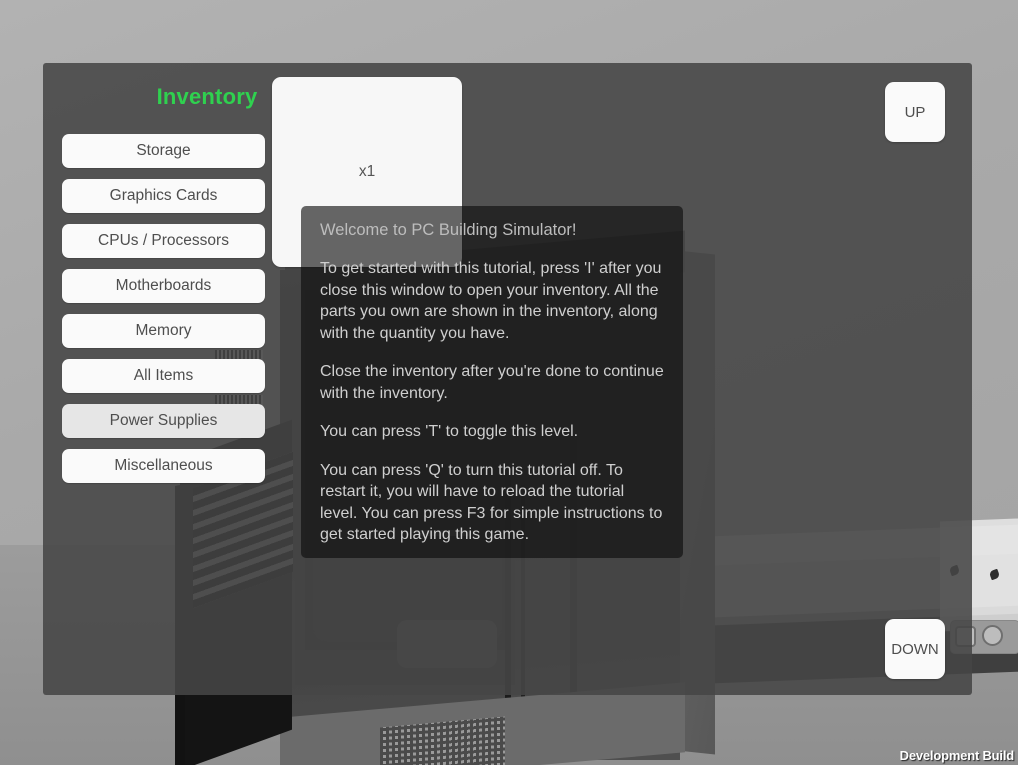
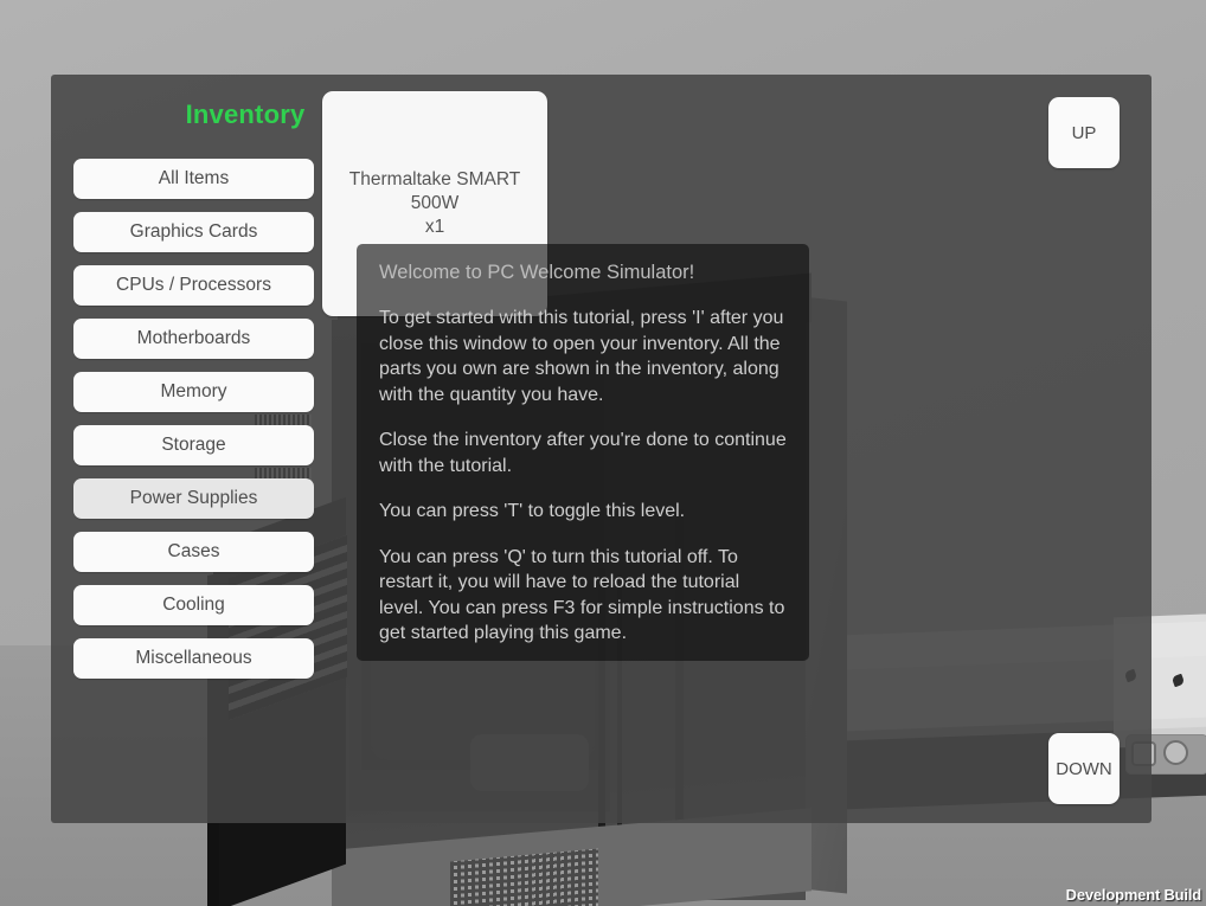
  Inventory
- Storage
+ All Items
  Graphics Cards
  CPUs / Processors
  Motherboards
  Memory
- All Items
+ Storage
  Power Supplies
+ Cases
+ Cooling
  Miscellaneous
+ Thermaltake SMART 500W
  x1
- Welcome to PC Building Simulator!
+ Welcome to PC Welcome Simulator!
  To get started with this tutorial, press 'I' after you close this window to open your inventory. All the parts you own are shown in the inventory, along with the quantity you have.
- Close the inventory after you're done to continue with the inventory.
+ Close the inventory after you're done to continue with the tutorial.
  You can press 'T' to toggle this level.
  You can press 'Q' to turn this tutorial off. To restart it, you will have to reload the tutorial level. You can press F3 for simple instructions to get started playing this game.
  UP
  DOWN
  Development Build
